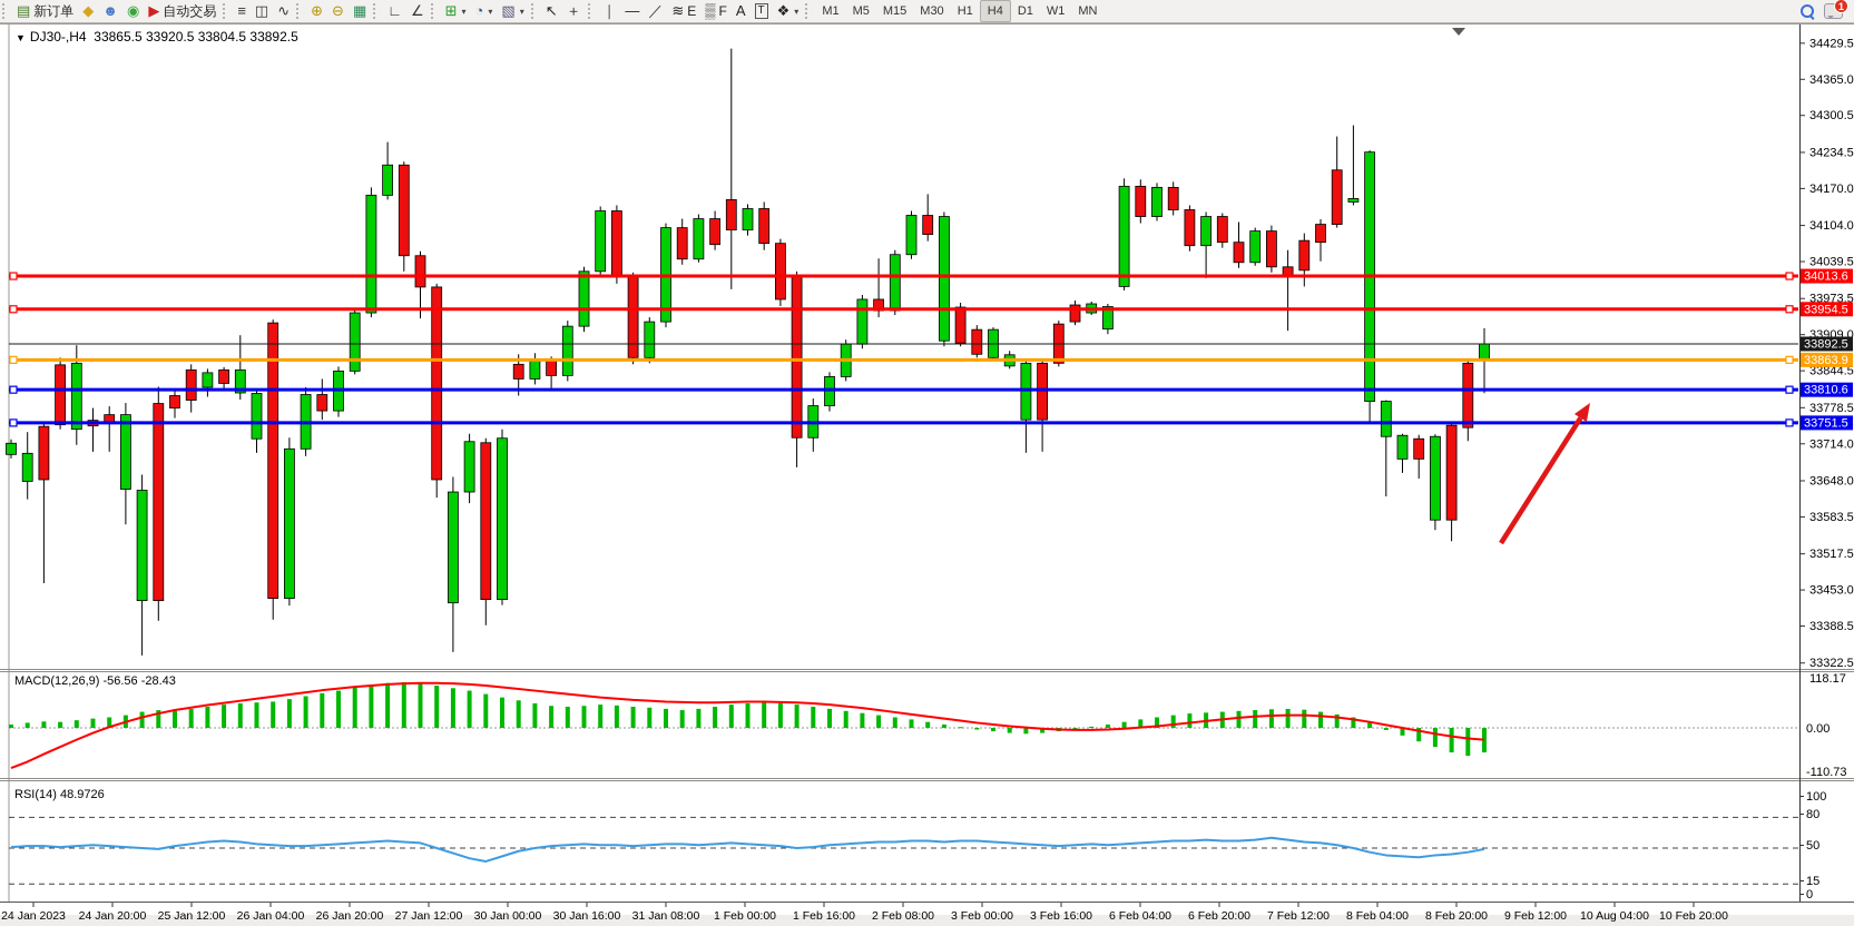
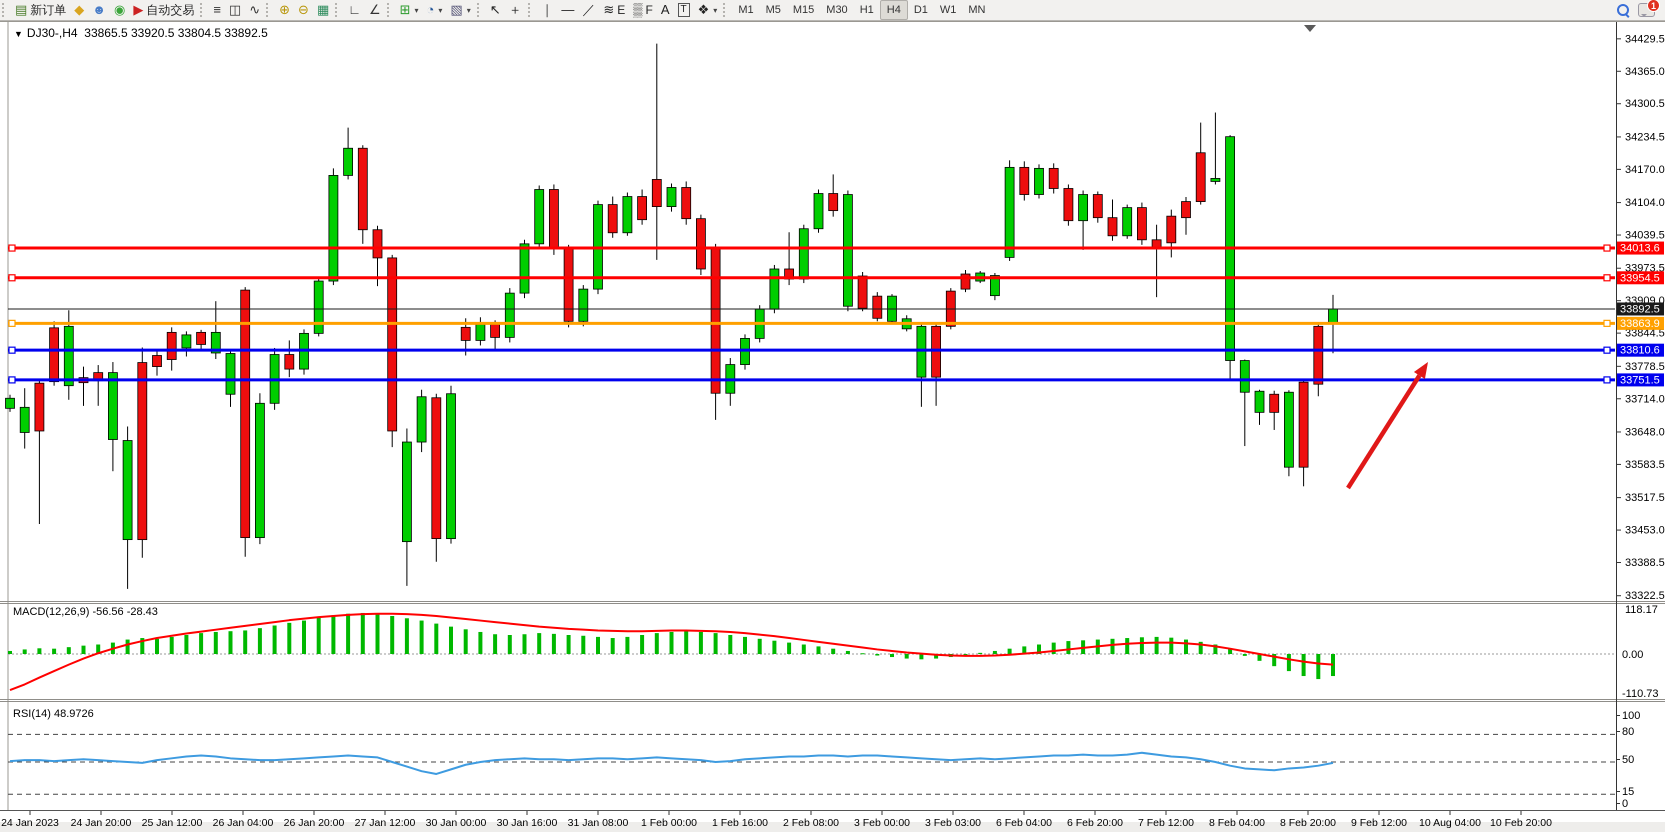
  ▤
  新订单
  ◆
  ☻
  ◉
  ▶
  自动交易
  ≡
  ◫
  ∿
  ⊕
  ⊖
  ▦
  ∟
  ∠
  ⊞
  ▾
  ◔
  ▾
  ▧
  ▾
  ↖
  ＋
  ｜
  —
  ／
  ≋
  E
  ▒
  F
  A
  T
  ❖
  ▾
  M1
  M5
  M15
  M30
  H1
  H4
  D1
  W1
  MN
  1
  ▼ DJ30-,H4 33865.5 33920.5 33804.5 33892.5
  MACD(12,26,9) -56.56 -28.43
  RSI(14) 48.9726
  34429.5
  34365.0
  34300.5
  34234.5
  34170.0
  34104.0
  34039.5
  33973.5
  33909.0
  33844.5
  33778.5
  33714.0
  33648.0
  33583.5
  33517.5
  33453.0
  33388.5
  33322.5
  118.17
  0.00
  -110.73
  100
  80
  50
  15
  0
  34013.6
  33954.5
  33892.5
  33863.9
  33810.6
  33751.5
  24 Jan 2023
  24 Jan 20:00
  25 Jan 12:00
  26 Jan 04:00
  26 Jan 20:00
  27 Jan 12:00
  30 Jan 00:00
  30 Jan 16:00
  31 Jan 08:00
  1 Feb 00:00
  1 Feb 16:00
  2 Feb 08:00
  3 Feb 00:00
- 3 Feb 16:00
+ 3 Feb 03:00
  6 Feb 04:00
  6 Feb 20:00
  7 Feb 12:00
  8 Feb 04:00
  8 Feb 20:00
  9 Feb 12:00
  10 Aug 04:00
  10 Feb 20:00
